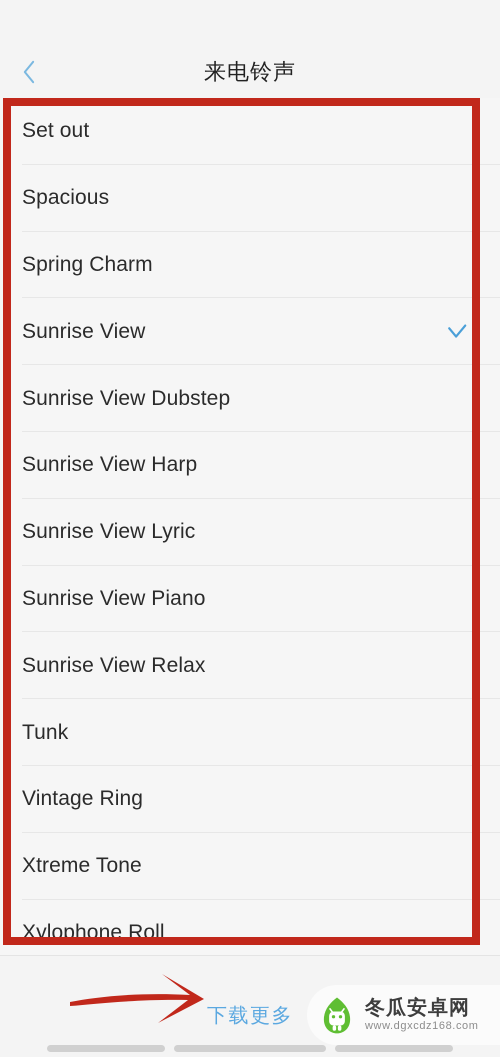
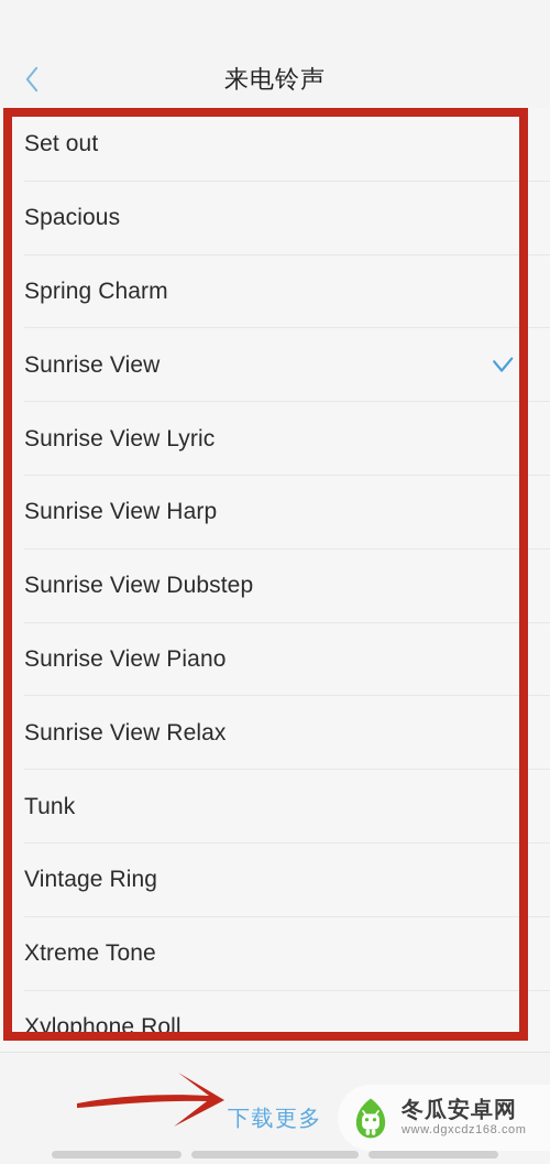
  来电铃声
  Set out
  Spacious
  Spring Charm
  Sunrise View
- Sunrise View Dubstep
+ Sunrise View Lyric
  Sunrise View Harp
- Sunrise View Lyric
+ Sunrise View Dubstep
  Sunrise View Piano
  Sunrise View Relax
  Tunk
  Vintage Ring
  Xtreme Tone
  Xylophone Roll
  下载更多
  冬瓜安卓网
  www.dgxcdz168.com
